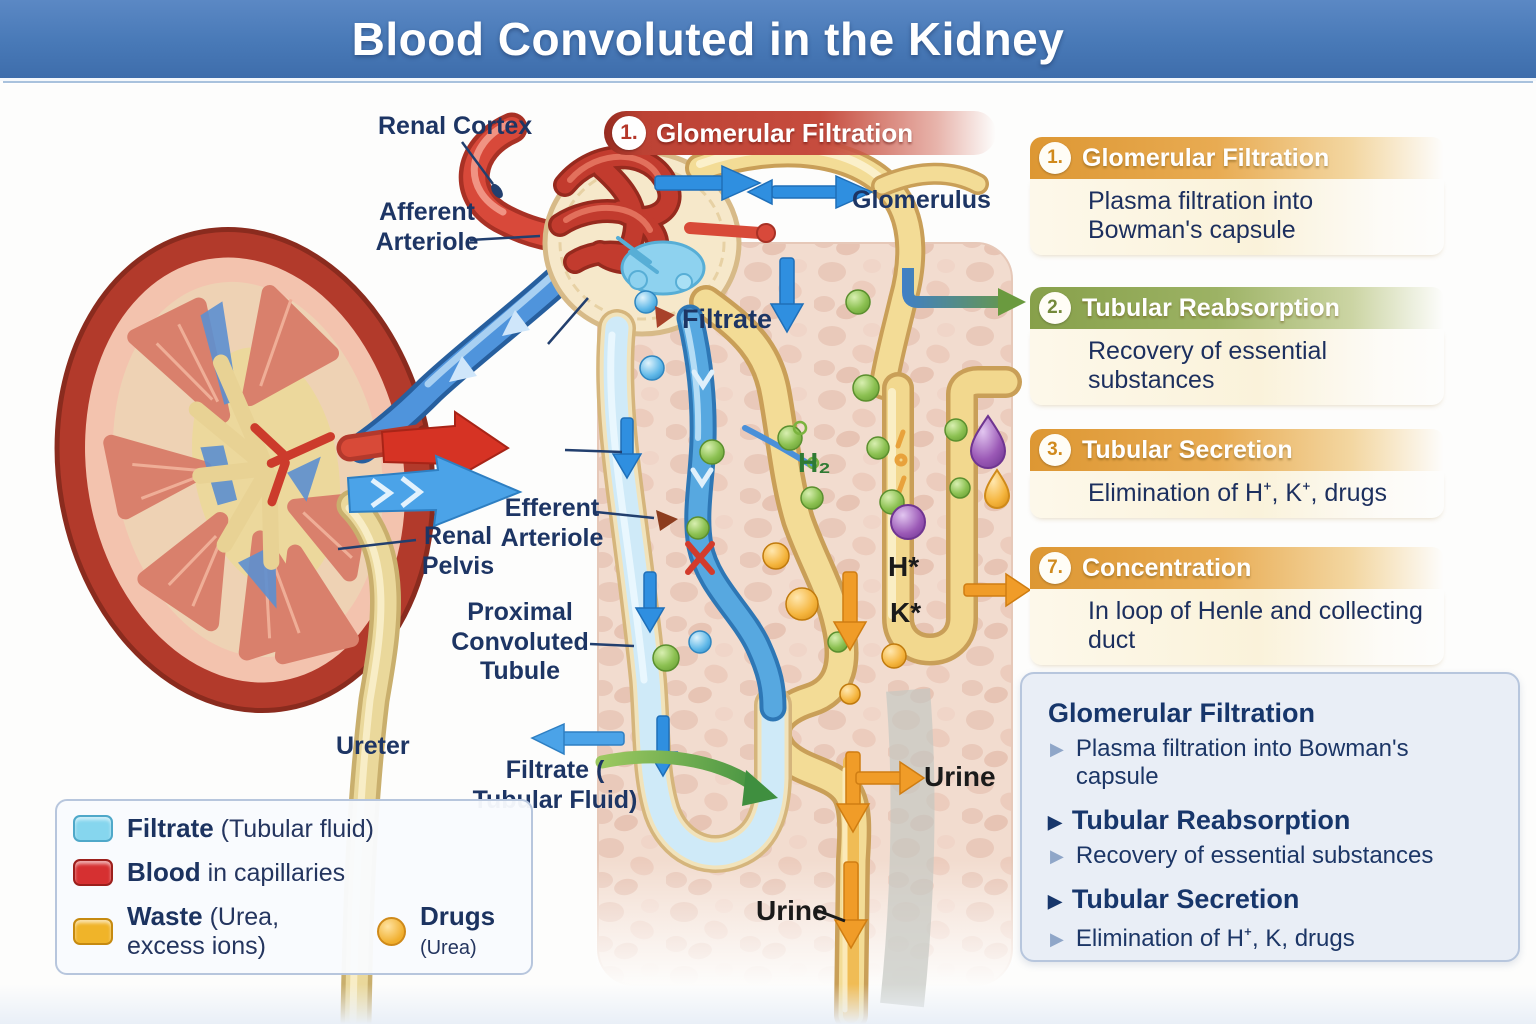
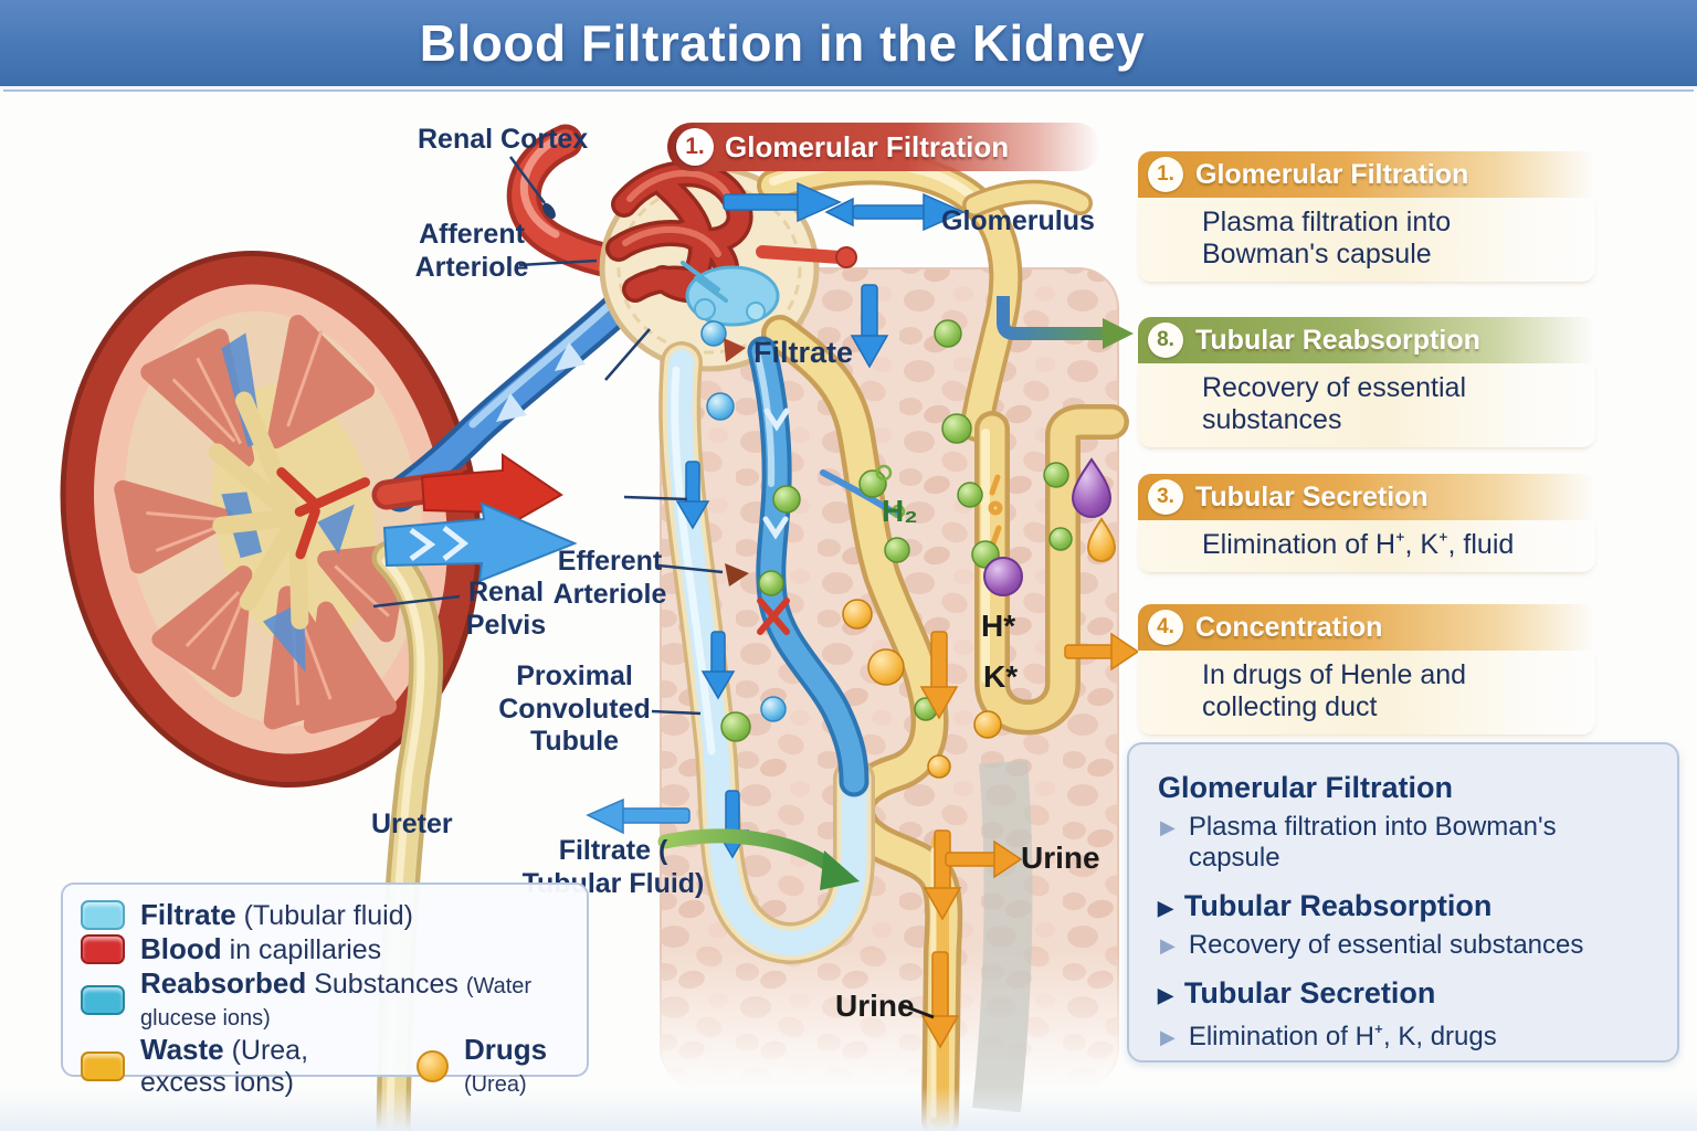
- Blood Convoluted in the Kidney
+ Blood Filtration in the Kidney
  1.
  Glomerular Filtration
  Renal Cortex
  Afferent
  Arteriole
  Glomerulus
  Filtrate
  Efferent
  Arteriole
  Renal
  Pelvis
  Proximal
  Convoluted
  Tubule
  Ureter
  Filtrate (
  H₂
  H*
  K*
  Urine
  Urine
  1.
  Glomerular Filtration
  Plasma filtration into
  Bowman's capsule
- 2.
+ 8.
  Tubular Reabsorption
  Recovery of essential substances
  3.
  Tubular Secretion
- Elimination of H⁺, K⁺, drugs
+ Elimination of H⁺, K⁺, fluid
- 7.
+ 4.
  Concentration
- In loop of Henle and collecting duct
+ In drugs of Henle and collecting duct
  Glomerular Filtration
  ▶
  Plasma filtration into Bowman's capsule
  ▶
  Tubular Reabsorption
  ▶
  Recovery of essential substances
  ▶
  Tubular Secretion
  ▶
  Elimination of H⁺, K, drugs
  Filtrate (Tubular fluid)
  Blood in capillaries
+ Reabsorbed Substances (Water glucese ions)
  Waste (Urea, excess ions)
  Drugs (Urea)
